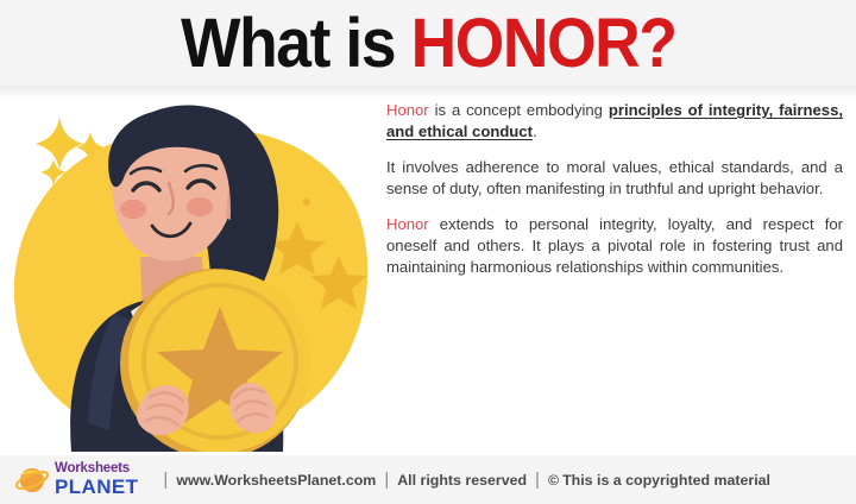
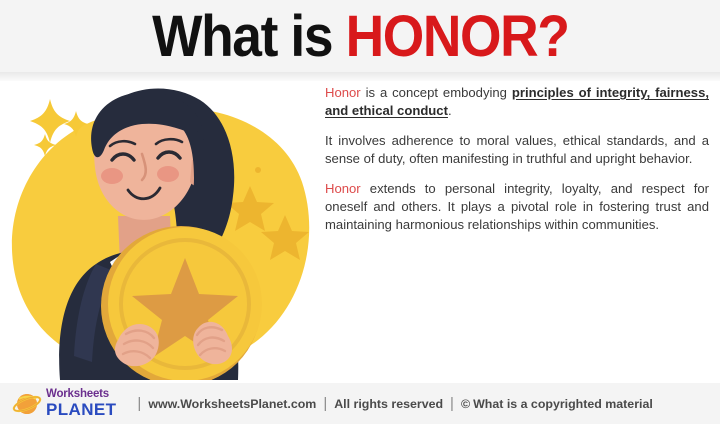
  What is HONOR?
  Honor is a concept embodying principles of integrity, fairness, and ethical conduct.
  It involves adherence to moral values, ethical standards, and a sense of duty, often manifesting in truthful and upright behavior.
  Honor extends to personal integrity, loyalty, and respect for oneself and others. It plays a pivotal role in fostering trust and maintaining harmonious relationships within communities.
  Worksheets
  PLANET
  |
  www.WorksheetsPlanet.com
  |
  All rights reserved
  |
  ©
- This is a copyrighted material
+ What is a copyrighted material
